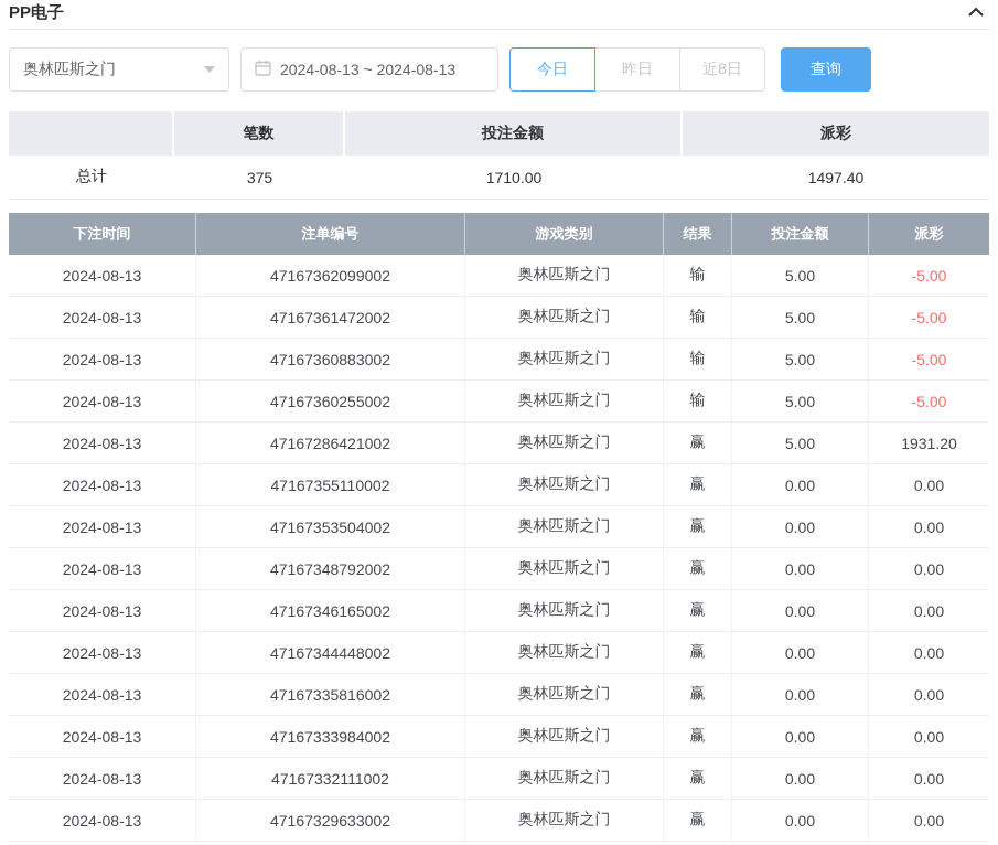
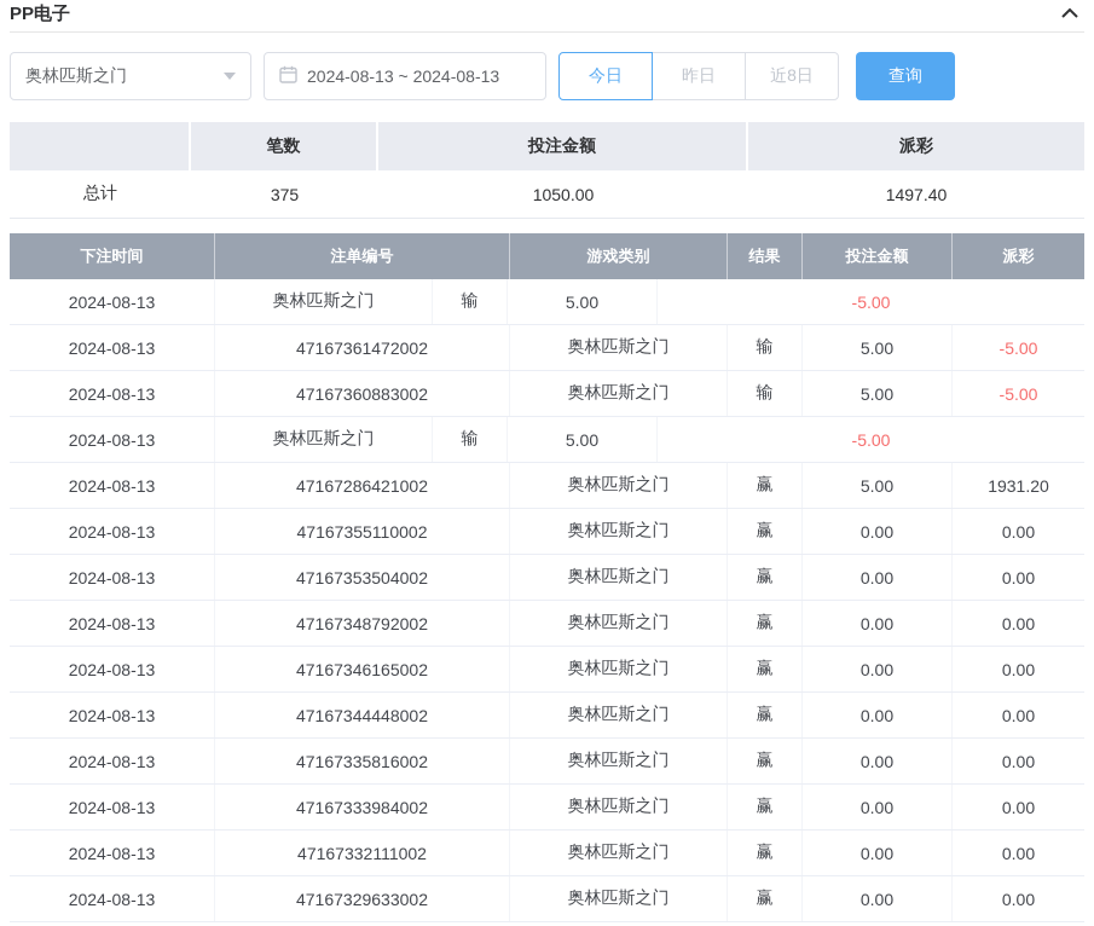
  PP电子
  奥林匹斯之门
  2024-08-13 ~ 2024-08-13
  今日
  昨日
  近8日
  查询
  笔数
  投注金额
  派彩
  总计
  375
- 1710.00
+ 1050.00
  1497.40
  下注时间
  注单编号
  游戏类别
  结果
  投注金额
  派彩
  2024-08-13
- 47167362099002
  奥林匹斯之门
  输
  5.00
  -5.00
  2024-08-13
  47167361472002
  奥林匹斯之门
  输
  5.00
  -5.00
  2024-08-13
  47167360883002
  奥林匹斯之门
  输
  5.00
  -5.00
  2024-08-13
- 47167360255002
  奥林匹斯之门
  输
  5.00
  -5.00
  2024-08-13
  47167286421002
  奥林匹斯之门
  赢
  5.00
  1931.20
  2024-08-13
  47167355110002
  奥林匹斯之门
  赢
  0.00
  0.00
  2024-08-13
  47167353504002
  奥林匹斯之门
  赢
  0.00
  0.00
  2024-08-13
  47167348792002
  奥林匹斯之门
  赢
  0.00
  0.00
  2024-08-13
  47167346165002
  奥林匹斯之门
  赢
  0.00
  0.00
  2024-08-13
  47167344448002
  奥林匹斯之门
  赢
  0.00
  0.00
  2024-08-13
  47167335816002
  奥林匹斯之门
  赢
  0.00
  0.00
  2024-08-13
  47167333984002
  奥林匹斯之门
  赢
  0.00
  0.00
  2024-08-13
  47167332111002
  奥林匹斯之门
  赢
  0.00
  0.00
  2024-08-13
  47167329633002
  奥林匹斯之门
  赢
  0.00
  0.00
